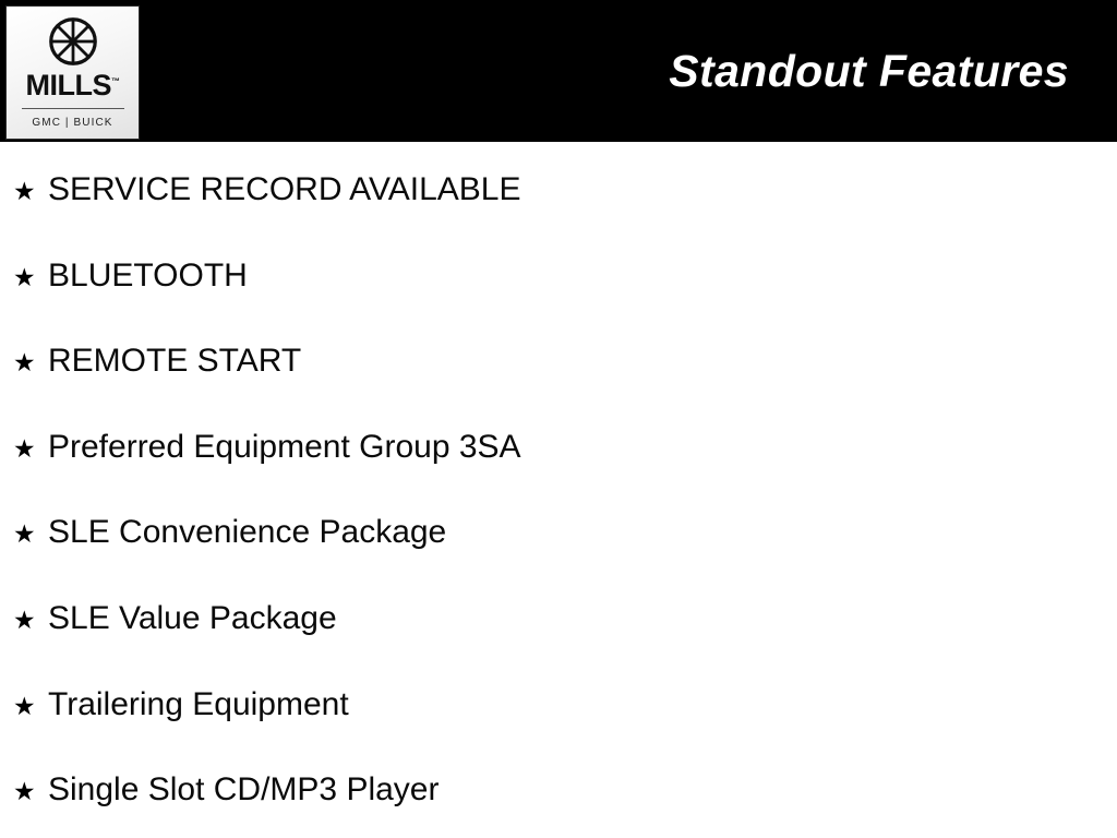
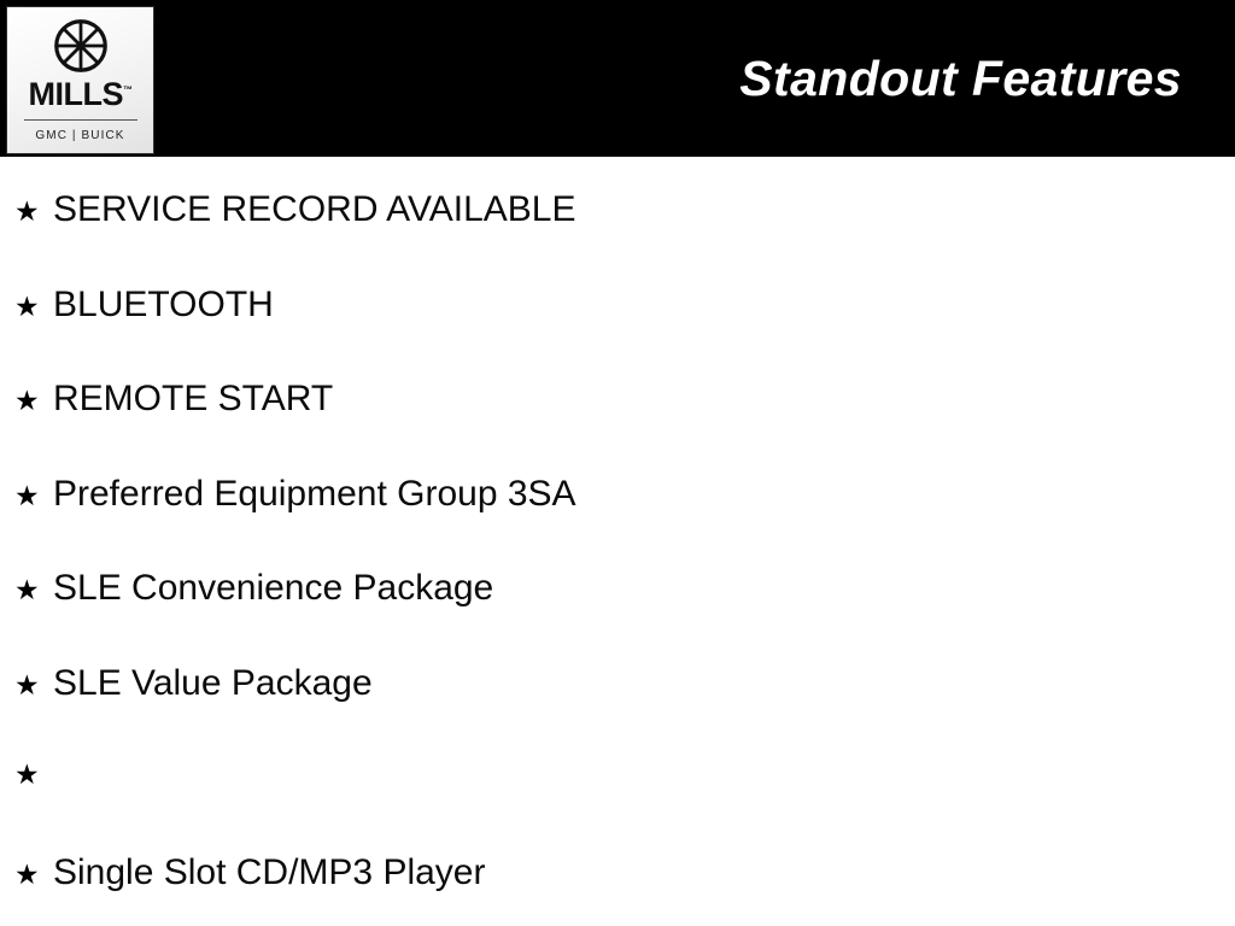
  MILLS™
  GMC | BUICK
  Standout Features
  ★
  SERVICE RECORD AVAILABLE
  ★
  BLUETOOTH
  ★
  REMOTE START
  ★
  Preferred Equipment Group 3SA
  ★
  SLE Convenience Package
  ★
  SLE Value Package
  ★
- Trailering Equipment
  ★
  Single Slot CD/MP3 Player
